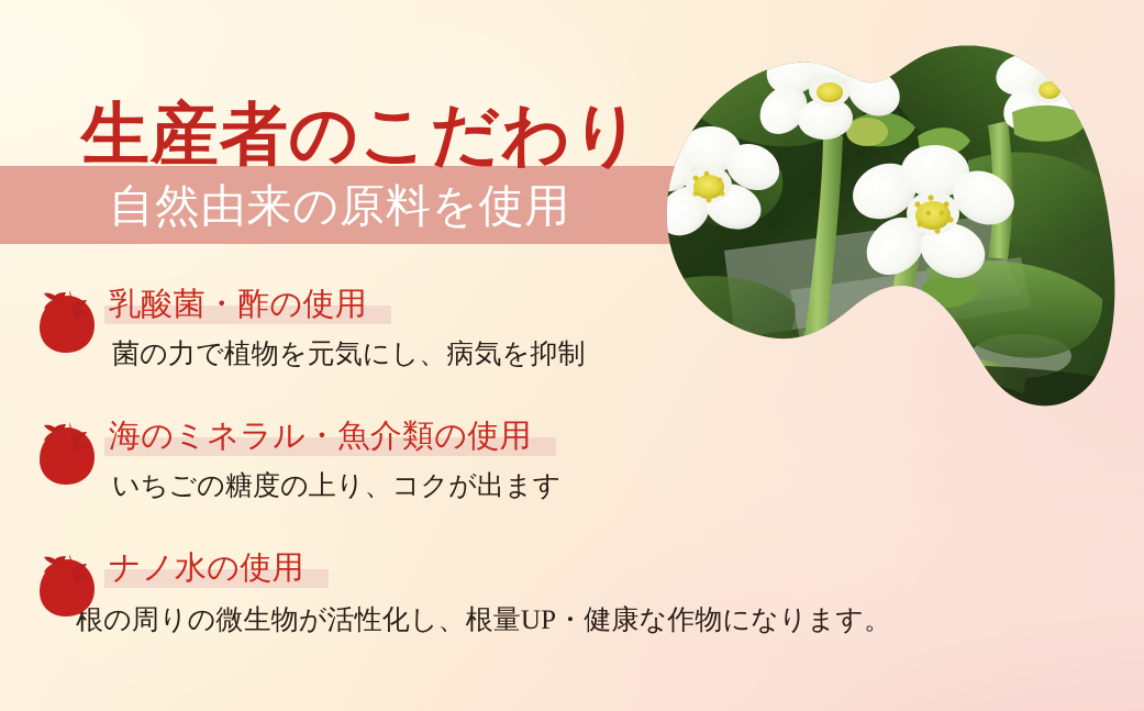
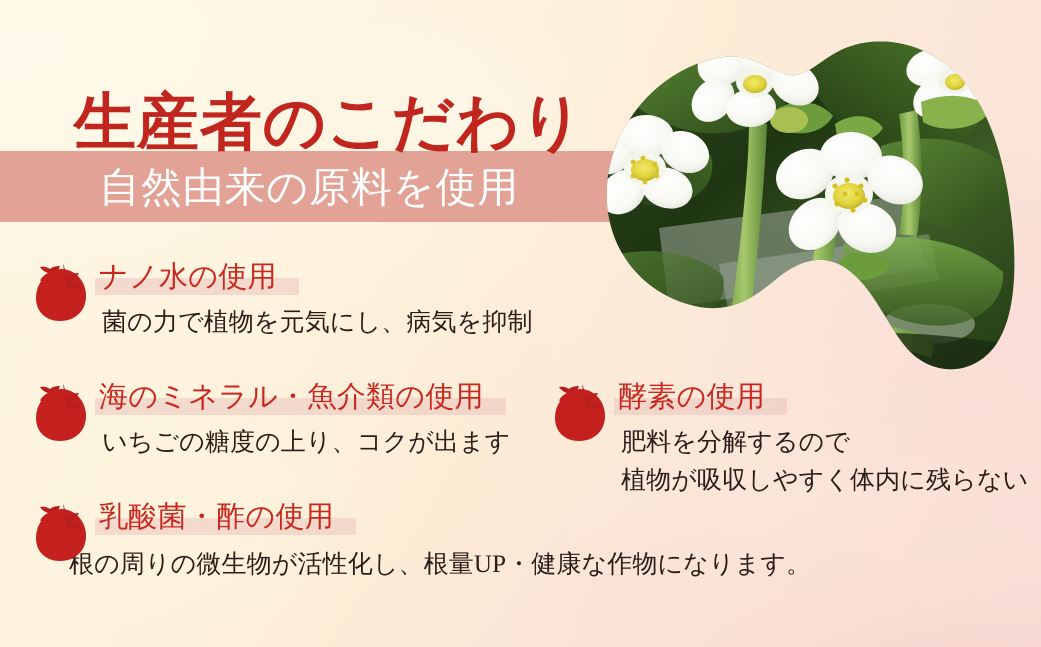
  生産者のこだわり
  自然由来の原料を使用
- 乳酸菌・酢の使用
+ ナノ水の使用
  菌の力で植物を元気にし、病気を抑制
  海のミネラル・魚介類の使用
  いちごの糖度の上り、コクが出ます
+ 酵素の使用
+ 肥料を分解するので
+ 植物が吸収しやすく体内に残らない
- ナノ水の使用
+ 乳酸菌・酢の使用
  根の周りの微生物が活性化し、根量UP・健康な作物になります。
